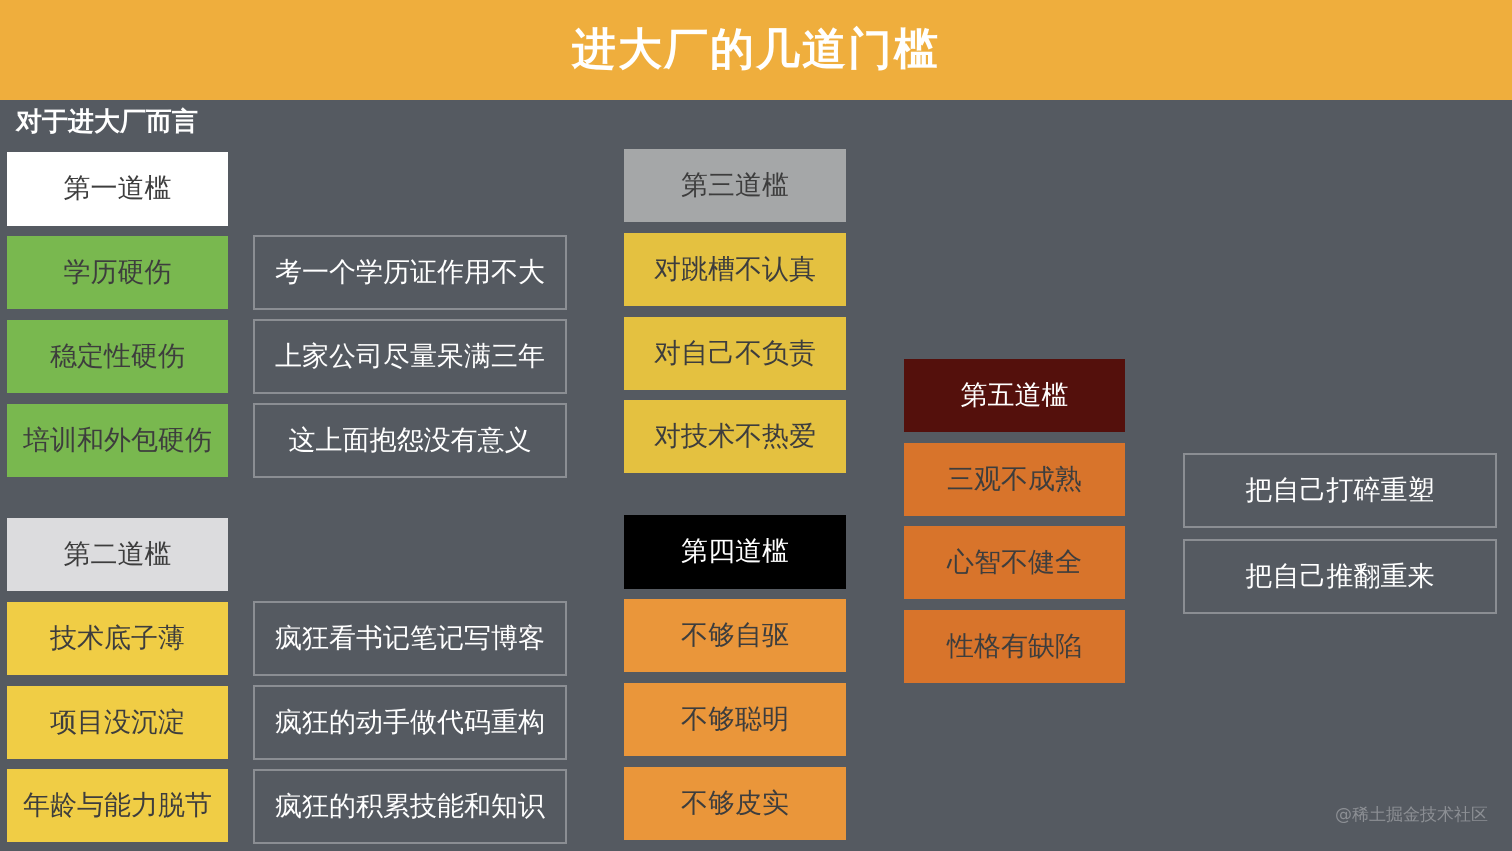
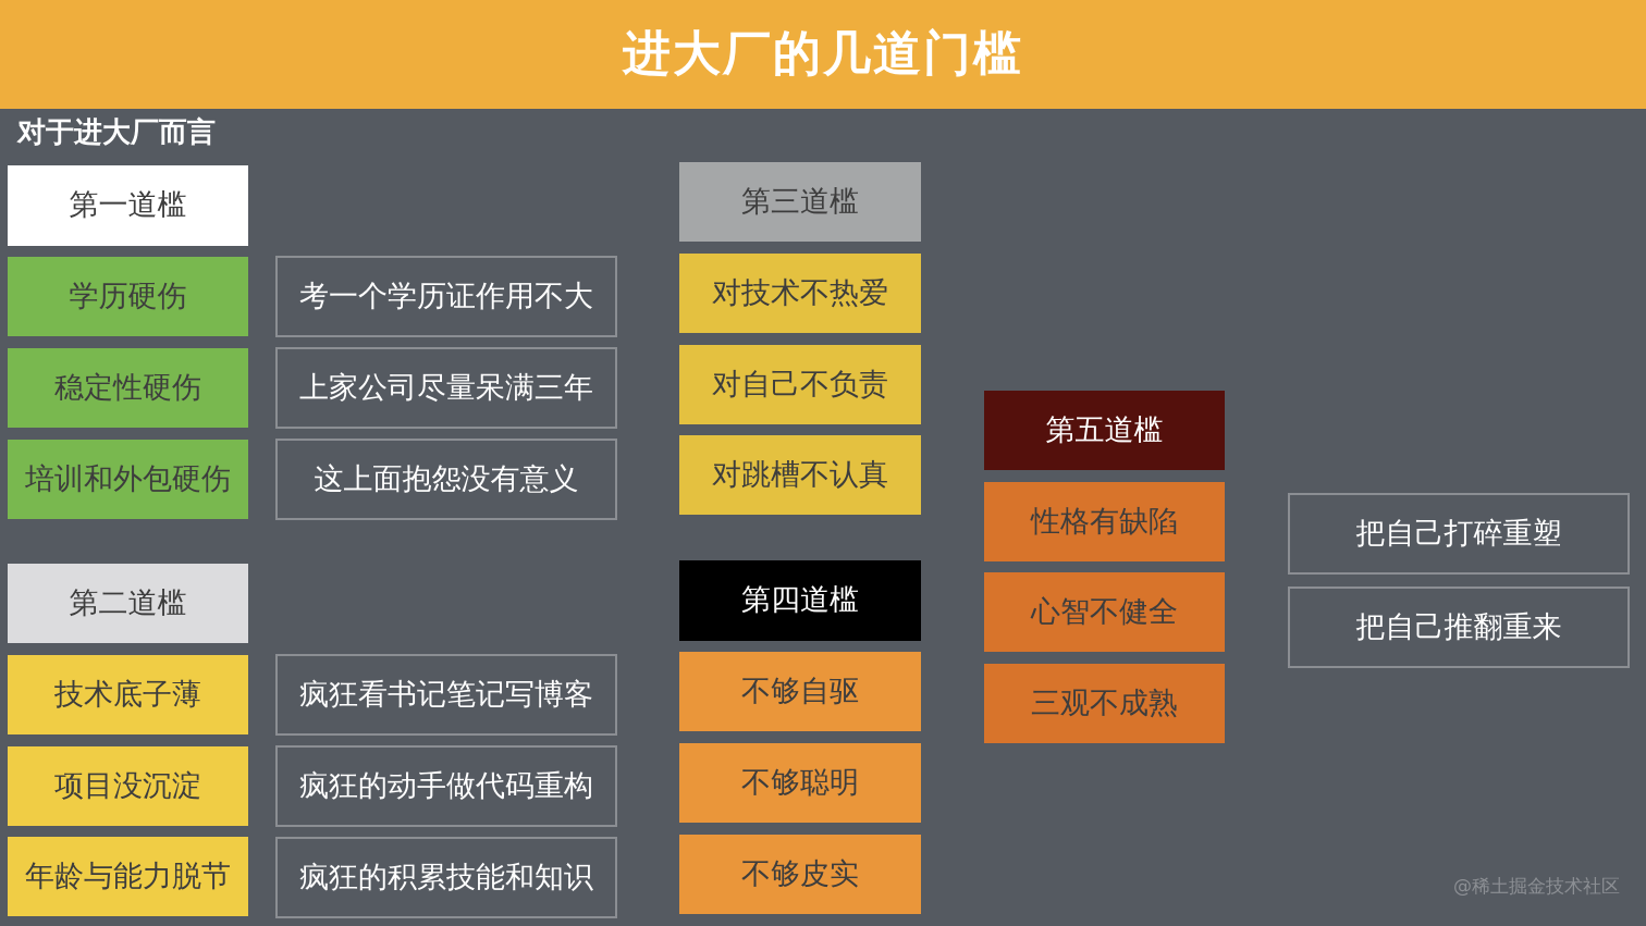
  进大厂的几道门槛
  对于进大厂而言
  第一道槛
  学历硬伤
  稳定性硬伤
  培训和外包硬伤
  考一个学历证作用不大
  上家公司尽量呆满三年
  这上面抱怨没有意义
  第二道槛
  技术底子薄
  项目没沉淀
  年龄与能力脱节
  疯狂看书记笔记写博客
  疯狂的动手做代码重构
  疯狂的积累技能和知识
  第三道槛
- 对跳槽不认真
+ 对技术不热爱
  对自己不负责
- 对技术不热爱
+ 对跳槽不认真
  第四道槛
  不够自驱
  不够聪明
  不够皮实
  第五道槛
- 三观不成熟
+ 性格有缺陷
  心智不健全
- 性格有缺陷
+ 三观不成熟
  把自己打碎重塑
  把自己推翻重来
  @稀土掘金技术社区
